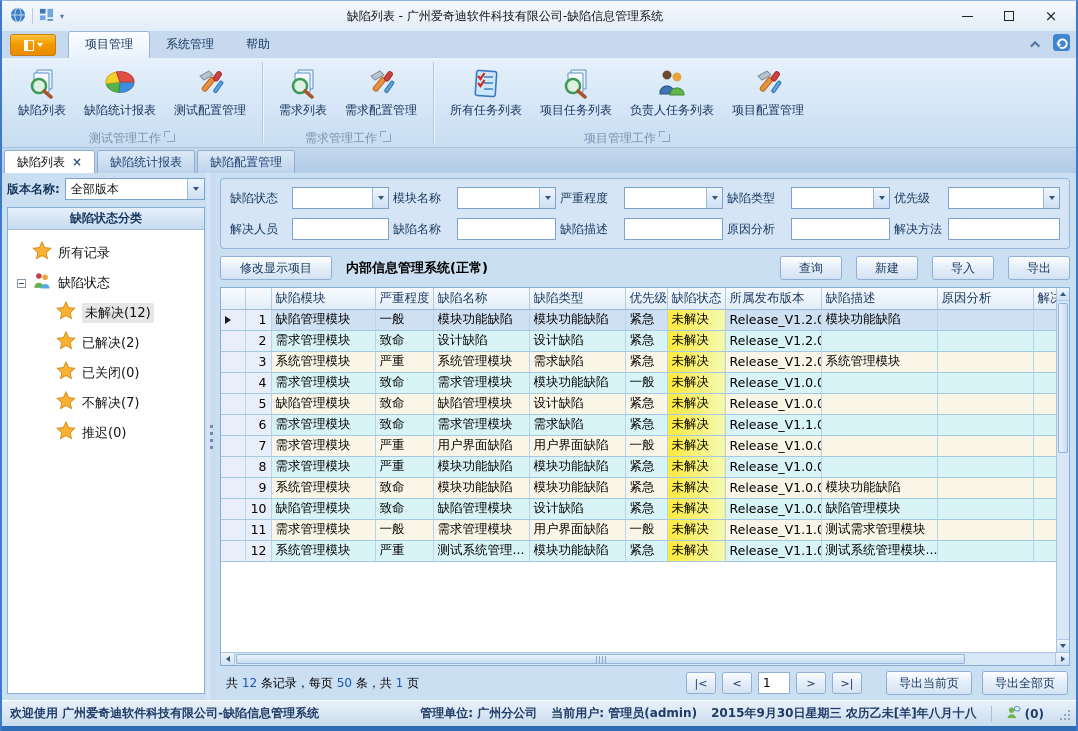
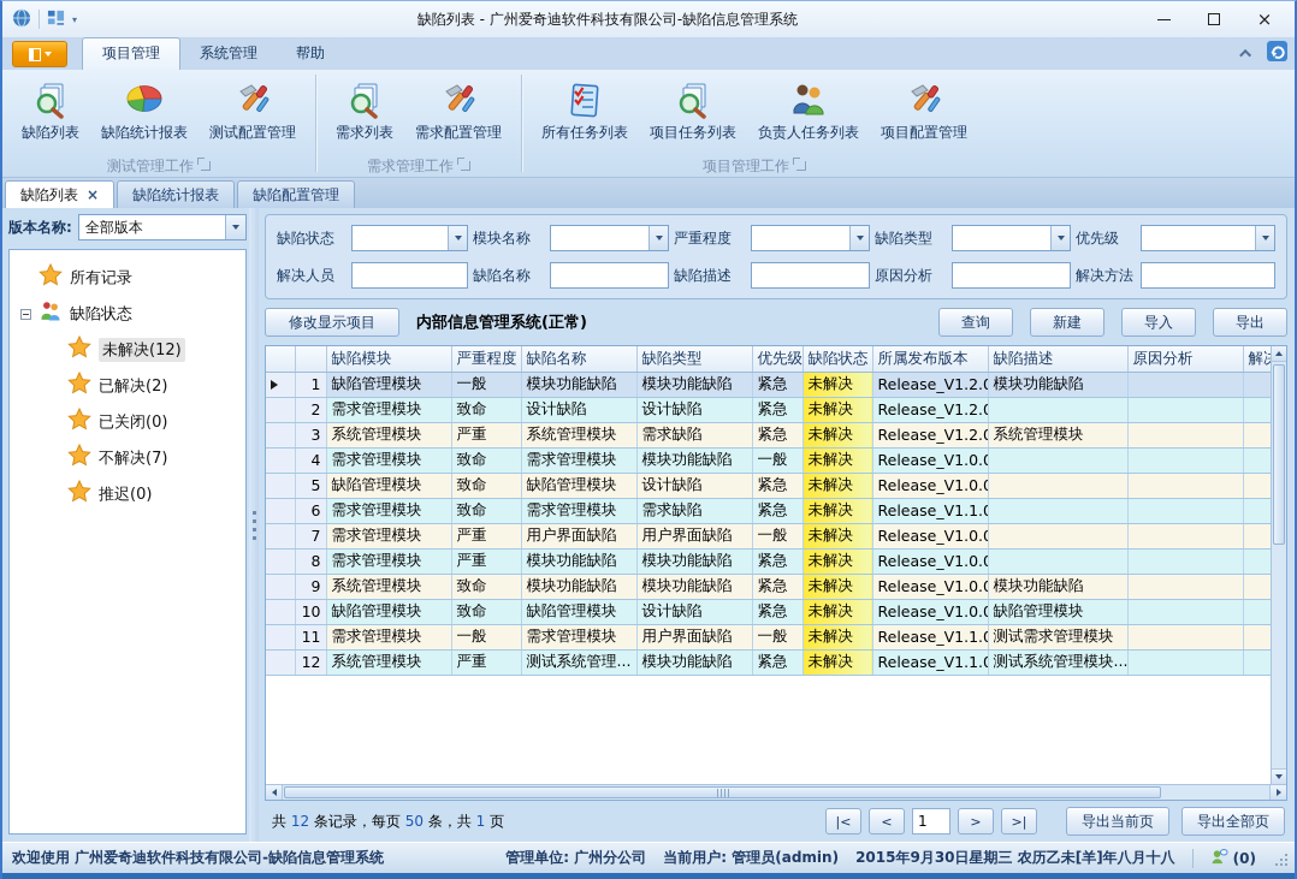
  ▾
  缺陷列表 - 广州爱奇迪软件科技有限公司-缺陷信息管理系统
  ×
  项目管理
  系统管理
  帮助
  缺陷列表
  缺陷统计报表
  测试配置管理
  测试管理工作
  需求列表
  需求配置管理
  需求管理工作
  所有任务列表
  项目任务列表
  负责人任务列表
  项目配置管理
  项目管理工作
  缺陷列表
  ×
  缺陷统计报表
  缺陷配置管理
  版本名称:
  全部版本
- 缺陷状态分类
  所有记录
  缺陷状态
  未解决(12)
  已解决(2)
  已关闭(0)
  不解决(7)
  推迟(0)
  缺陷状态
  模块名称
  严重程度
  缺陷类型
  优先级
  解决人员
  缺陷名称
  缺陷描述
  原因分析
  解决方法
  修改显示项目
  内部信息管理系统(正常)
  查询
  新建
  导入
  导出
  		缺陷模块	严重程度	缺陷名称	缺陷类型	优先级	缺陷状态	所属发布版本	缺陷描述	原因分析	解
  	1	缺陷管理模块	一般	模块功能缺陷	模块功能缺陷	紧急	未解决	Release_V1.2.	模块功能缺陷
  	2	需求管理模块	致命	设计缺陷	设计缺陷	紧急	未解决	Release_V1.2.
  	3	系统管理模块	严重	系统管理模块	需求缺陷	紧急	未解决	Release_V1.2.	系统管理模块
  	4	需求管理模块	致命	需求管理模块	模块功能缺陷	一般	未解决	Release_V1.0.
  	5	缺陷管理模块	致命	缺陷管理模块	设计缺陷	紧急	未解决	Release_V1.0.
  	6	需求管理模块	致命	需求管理模块	需求缺陷	紧急	未解决	Release_V1.1.
  	7	需求管理模块	严重	用户界面缺陷	用户界面缺陷	一般	未解决	Release_V1.0.
  	8	需求管理模块	严重	模块功能缺陷	模块功能缺陷	紧急	未解决	Release_V1.0.
  	9	系统管理模块	致命	模块功能缺陷	模块功能缺陷	紧急	未解决	Release_V1.0.	模块功能缺陷
  	10	缺陷管理模块	致命	缺陷管理模块	设计缺陷	紧急	未解决	Release_V1.0.	缺陷管理模块
  	11	需求管理模块	一般	需求管理模块	用户界面缺陷	一般	未解决	Release_V1.1.	测试需求管理模块
  	12	系统管理模块	严重	测试系统管理...	模块功能缺陷	紧急	未解决	Release_V1.1.	测试系统管理模块...
  共 12 条记录，每页 50 条，共 1 页
  |<
  <
  1
  >
  >|
  导出当前页
  导出全部页
  欢迎使用 广州爱奇迪软件科技有限公司-缺陷信息管理系统
  管理单位: 广州分公司
  当前用户: 管理员(admin)
  2015年9月30日星期三 农历乙未[羊]年八月十八
  (0)
